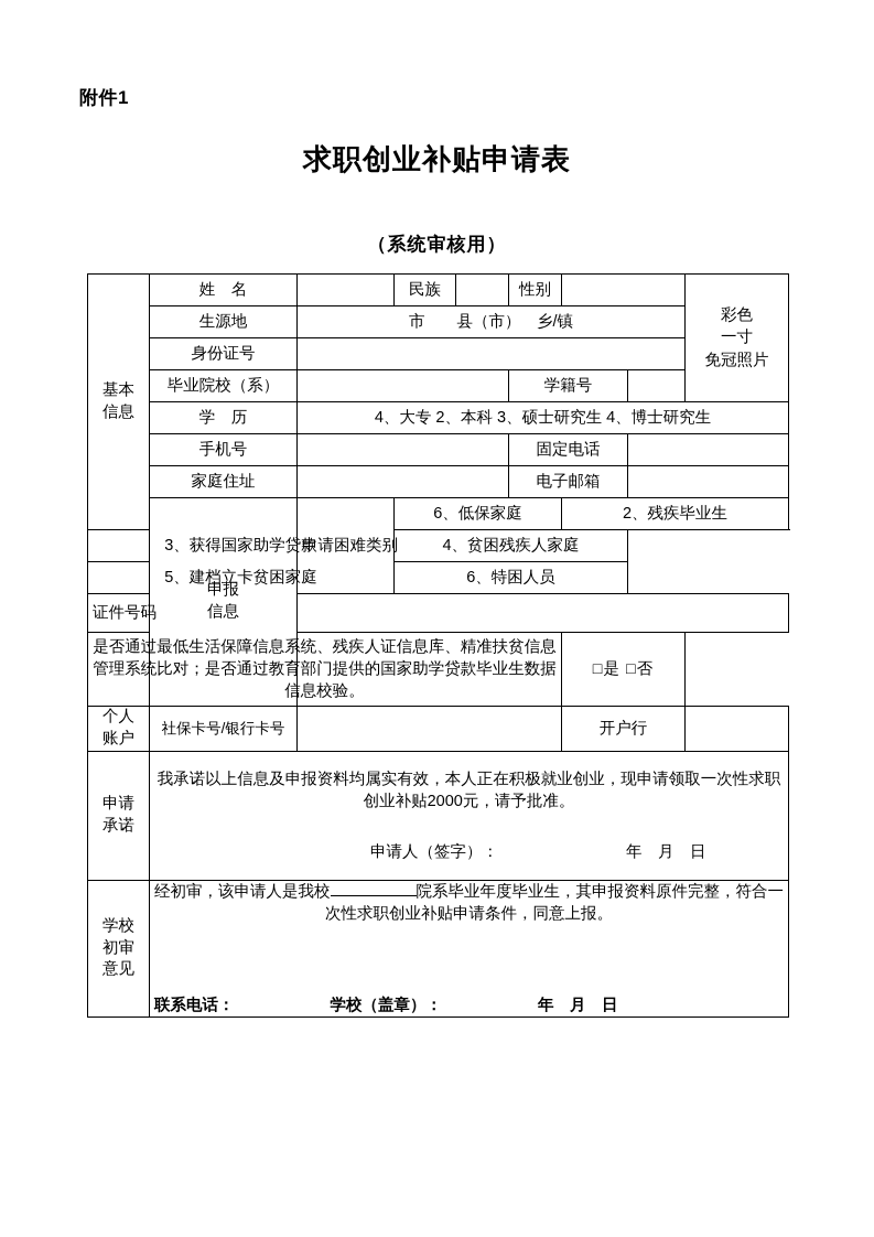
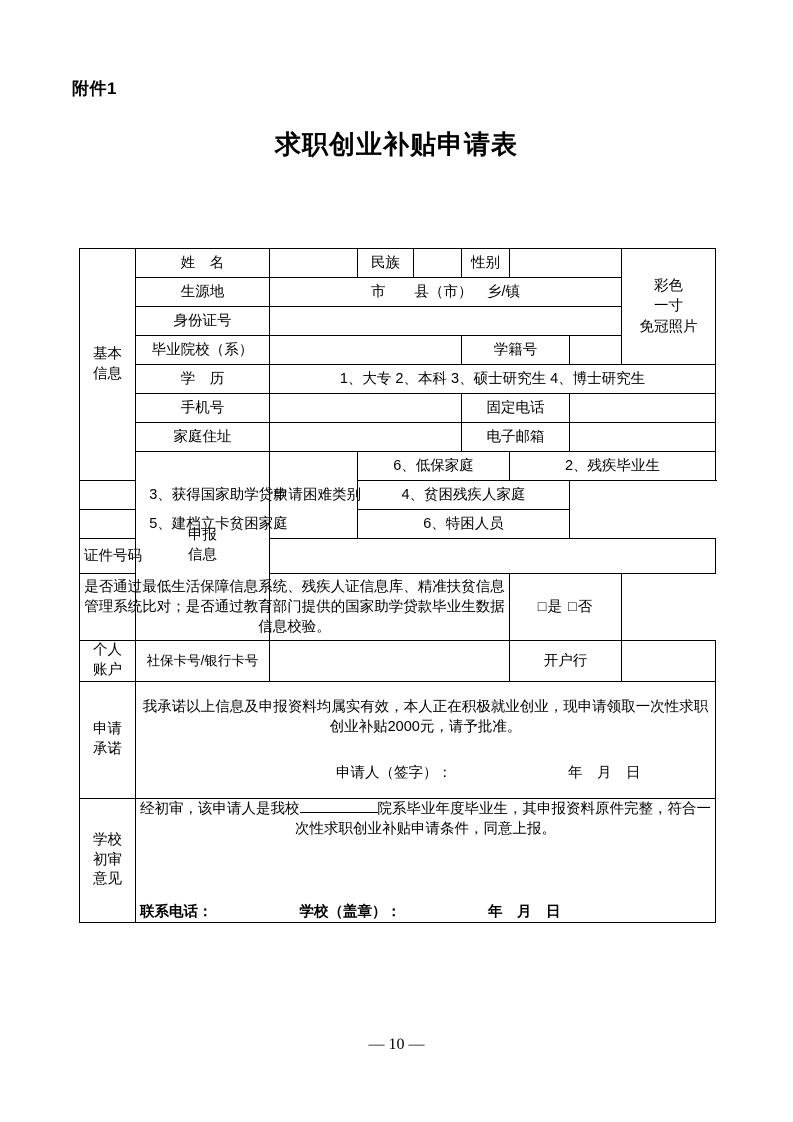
  附件1
  求职创业补贴申请表
- （系统审核用）
  基本 信息	姓 名		民族		性别		彩色 一寸 免冠照片
  生源地	市 县（市） 乡/镇
  身份证号
  毕业院校（系）		学籍号
- 学 历	4、大专 2、本科 3、硕士研究生 4、博士研究生
+ 学 历	1、大专 2、本科 3、硕士研究生 4、博士研究生
  手机号		固定电话
  家庭住址		电子邮箱
  申报 信息	申请困难类别	6、低保家庭	2、残疾毕业生
  3、获得国家助学贷款	4、贫困残疾人家庭
  5、建档立卡贫困家庭	6、特困人员
  证件号码
  是否通过最低生活保障信息系统、残疾人证信息库、精准扶贫信息管理系统比对；是否通过教育部门提供的国家助学贷款毕业生数据信息校验。	□是 □否
  个人 账户	社保卡号/银行卡号		开户行
  申请 承诺	我承诺以上信息及申报资料均属实有效，本人正在积极就业创业，现申请领取一次性求职创业补贴2000元，请予批准。 申请人（签字）： 年 月 日
  学校 初审 意见	经初审，该申请人是我校 院系毕业年度毕业生，其申报资料原件完整，符合一次性求职创业补贴申请条件，同意上报。 联系电话： 学校（盖章）： 年 月 日
+ — 10 —
